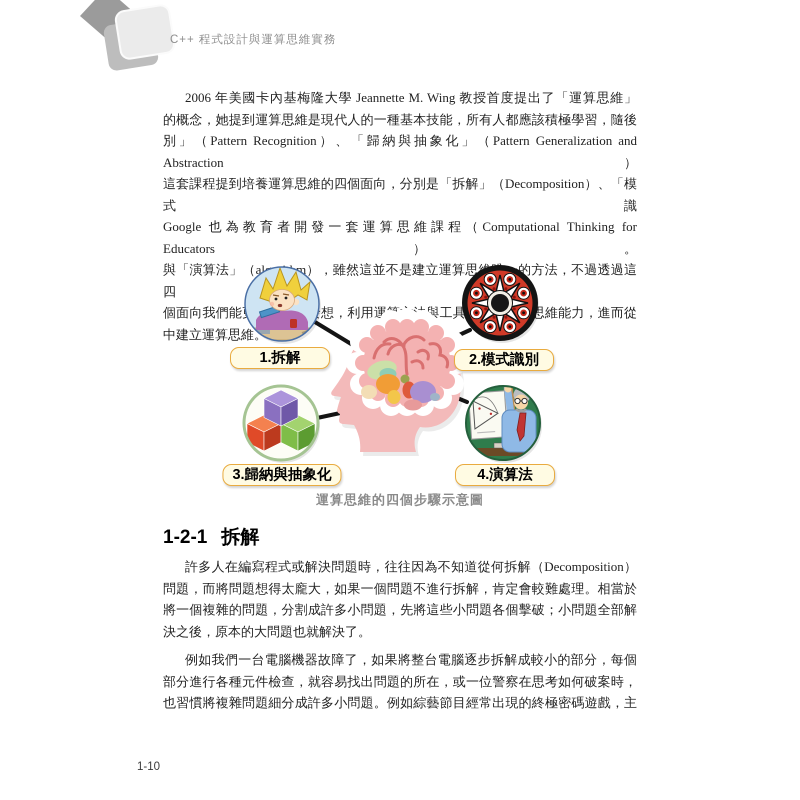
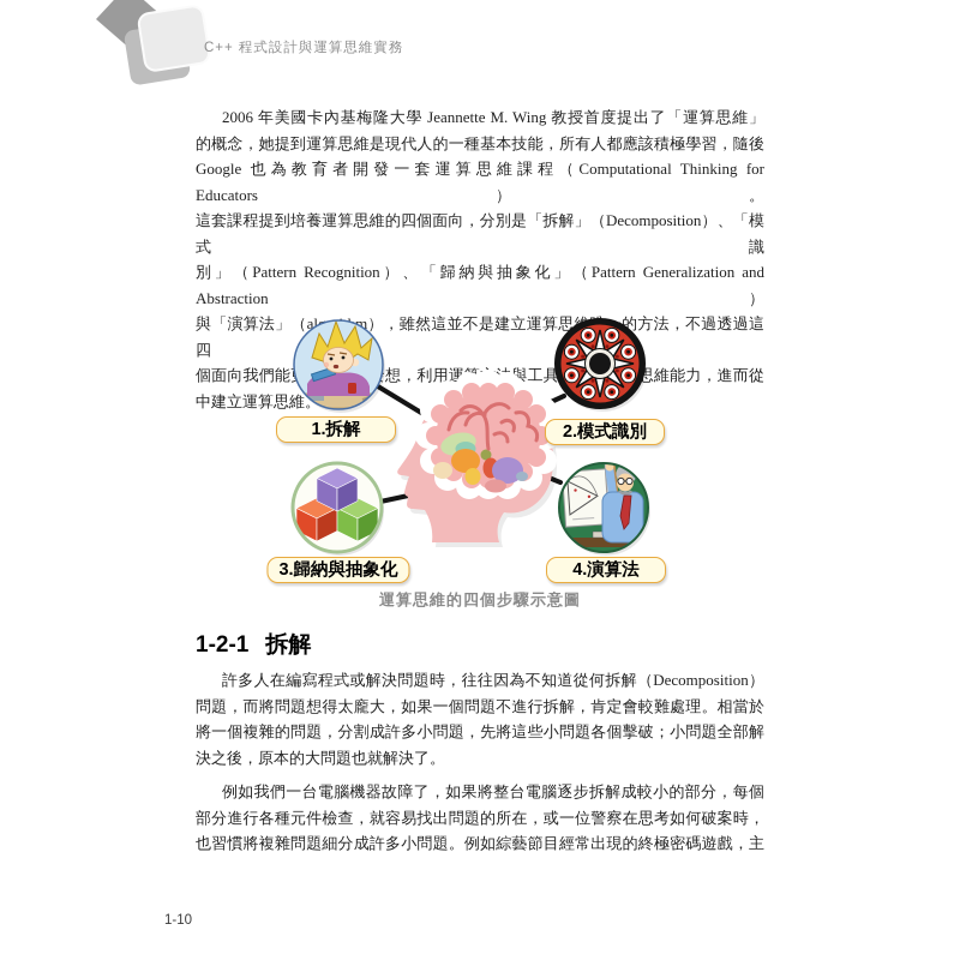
  C++ 程式設計與運算思維實務
  2006 年美國卡內基梅隆大學 Jeannette M. Wing 教授首度提出了「運算思維」
  的概念，她提到運算思維是現代人的一種基本技能，所有人都應該積極學習，隨後
- 別」（Pattern Recognition）、「歸納與抽象化」（Pattern Generalization and Abstraction）
+ Google 也為教育者開發一套運算思維課程（Computational Thinking for Educators）。
  這套課程提到培養運算思維的四個面向，分別是「拆解」（Decomposition）、「模式識
- Google 也為教育者開發一套運算思維課程（Computational Thinking for Educators）。
+ 別」（Pattern Recognition）、「歸納與抽象化」（Pattern Generalization and Abstraction）
  與「演算法」（alm），雖然這並不是建立運算思的方法，不過透過這四
  中建立運算思維
  1.拆解
  2.模式識別
  3.歸納與抽象化
  4.演算法
  運算思維的四個步驟示意圖
  1-2-1
  拆解
  許多人在編寫程式或解決問題時，往往因為不知道從何拆解（Decomposition）
  問題，而將問題想得太龐大，如果一個問題不進行拆解，肯定會較難處理。相當於
  將一個複雜的問題，分割成許多小問題，先將這些小問題各個擊破；小問題全部解
  決之後，原本的大問題也就解決了。
  例如我們一台電腦機器故障了，如果將整台電腦逐步拆解成較小的部分，每個
  部分進行各種元件檢查，就容易找出問題的所在，或一位警察在思考如何破案時，
  也習慣將複雜問題細分成許多小問題。例如綜藝節目經常出現的終極密碼遊戲，主
  1-10
